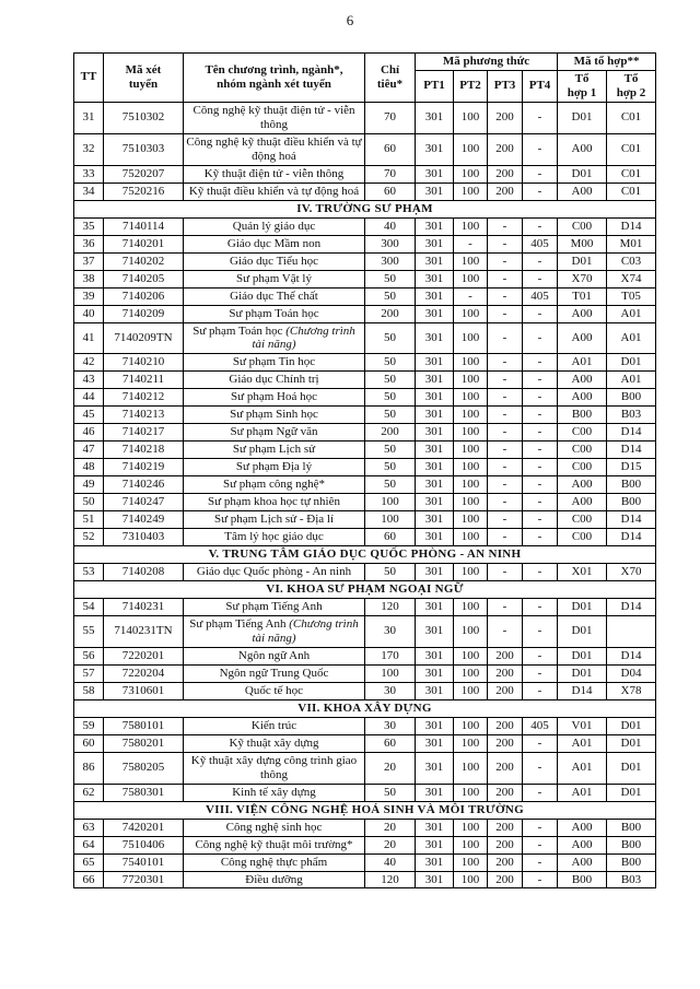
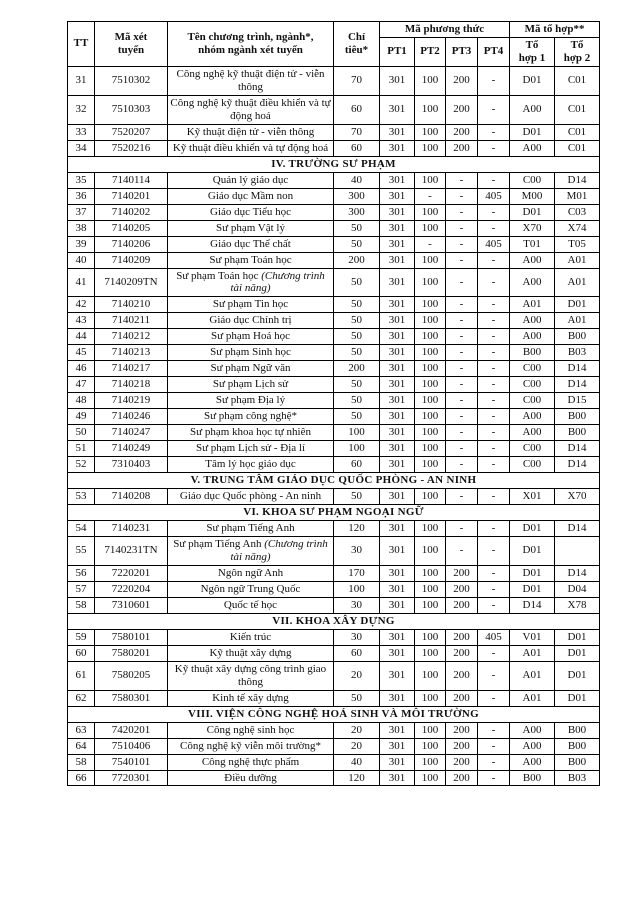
- 6
  TT	Mã xét tuyển	Tên chương trình, ngành*, nhóm ngành xét tuyển	Chỉ tiêu*	Mã phương thức	Mã tổ hợp**
  PT1	PT2	PT3	PT4	Tổ hợp 1	Tổ hợp 2
  31	7510302	Công nghệ kỹ thuật điện tử - viễn thông	70	301	100	200	-	D01	C01
  32	7510303	Công nghệ kỹ thuật điều khiển và tự động hoá	60	301	100	200	-	A00	C01
  33	7520207	Kỹ thuật điện tử - viễn thông	70	301	100	200	-	D01	C01
  34	7520216	Kỹ thuật điều khiển và tự động hoá	60	301	100	200	-	A00	C01
  IV. TRƯỜNG SƯ PHẠM
  35	7140114	Quản lý giáo dục	40	301	100	-	-	C00	D14
  36	7140201	Giáo dục Mầm non	300	301	-	-	405	M00	M01
  37	7140202	Giáo dục Tiểu học	300	301	100	-	-	D01	C03
  38	7140205	Sư phạm Vật lý	50	301	100	-	-	X70	X74
  39	7140206	Giáo dục Thể chất	50	301	-	-	405	T01	T05
  40	7140209	Sư phạm Toán học	200	301	100	-	-	A00	A01
  41	7140209TN	Sư phạm Toán học (Chương trình tài năng)	50	301	100	-	-	A00	A01
  42	7140210	Sư phạm Tin học	50	301	100	-	-	A01	D01
  43	7140211	Giáo dục Chính trị	50	301	100	-	-	A00	A01
  44	7140212	Sư phạm Hoá học	50	301	100	-	-	A00	B00
  45	7140213	Sư phạm Sinh học	50	301	100	-	-	B00	B03
  46	7140217	Sư phạm Ngữ văn	200	301	100	-	-	C00	D14
  47	7140218	Sư phạm Lịch sử	50	301	100	-	-	C00	D14
  48	7140219	Sư phạm Địa lý	50	301	100	-	-	C00	D15
  49	7140246	Sư phạm công nghệ*	50	301	100	-	-	A00	B00
  50	7140247	Sư phạm khoa học tự nhiên	100	301	100	-	-	A00	B00
  51	7140249	Sư phạm Lịch sử - Địa lí	100	301	100	-	-	C00	D14
  52	7310403	Tâm lý học giáo dục	60	301	100	-	-	C00	D14
  V. TRUNG TÂM GIÁO DỤC QUỐC PHÒNG - AN NINH
  53	7140208	Giáo dục Quốc phòng - An ninh	50	301	100	-	-	X01	X70
  VI. KHOA SƯ PHẠM NGOẠI NGỮ
  54	7140231	Sư phạm Tiếng Anh	120	301	100	-	-	D01	D14
  55	7140231TN	Sư phạm Tiếng Anh (Chương trình tài năng)	30	301	100	-	-	D01
  56	7220201	Ngôn ngữ Anh	170	301	100	200	-	D01	D14
  57	7220204	Ngôn ngữ Trung Quốc	100	301	100	200	-	D01	D04
  58	7310601	Quốc tế học	30	301	100	200	-	D14	X78
  VII. KHOA XÂY DỰNG
  59	7580101	Kiến trúc	30	301	100	200	405	V01	D01
  60	7580201	Kỹ thuật xây dựng	60	301	100	200	-	A01	D01
- 86	7580205	Kỹ thuật xây dựng công trình giao thông	20	301	100	200	-	A01	D01
+ 61	7580205	Kỹ thuật xây dựng công trình giao thông	20	301	100	200	-	A01	D01
  62	7580301	Kinh tế xây dựng	50	301	100	200	-	A01	D01
  VIII. VIỆN CÔNG NGHỆ HOÁ SINH VÀ MÔI TRƯỜNG
  63	7420201	Công nghệ sinh học	20	301	100	200	-	A00	B00
- 64	7510406	Công nghệ kỹ thuật môi trường*	20	301	100	200	-	A00	B00
+ 64	7510406	Công nghệ kỹ viễn môi trường*	20	301	100	200	-	A00	B00
- 65	7540101	Công nghệ thực phẩm	40	301	100	200	-	A00	B00
+ 58	7540101	Công nghệ thực phẩm	40	301	100	200	-	A00	B00
  66	7720301	Điều dưỡng	120	301	100	200	-	B00	B03
